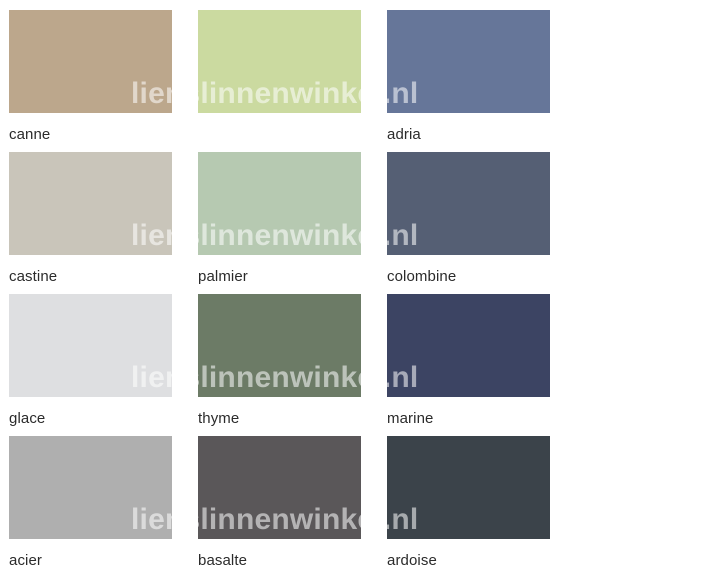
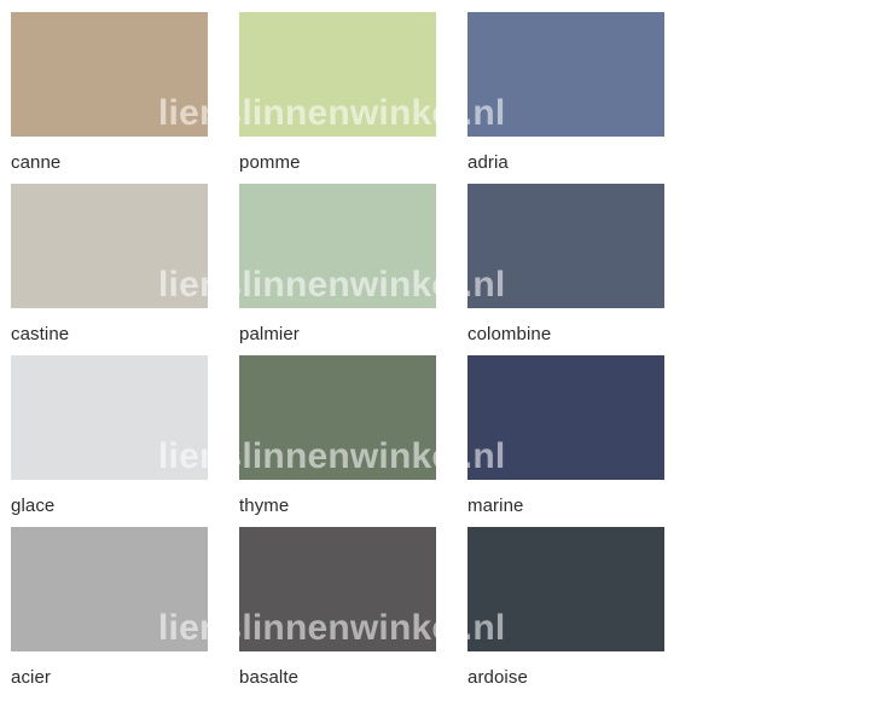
  canne
+ pomme
  adria
  lienslinnenwinkel.nl
  castine
  palmier
  colombine
  lienslinnenwinkel.nl
  glace
  thyme
  marine
  lienslinnenwinkel.nl
  acier
  basalte
  ardoise
  lienslinnenwinkel.nl
